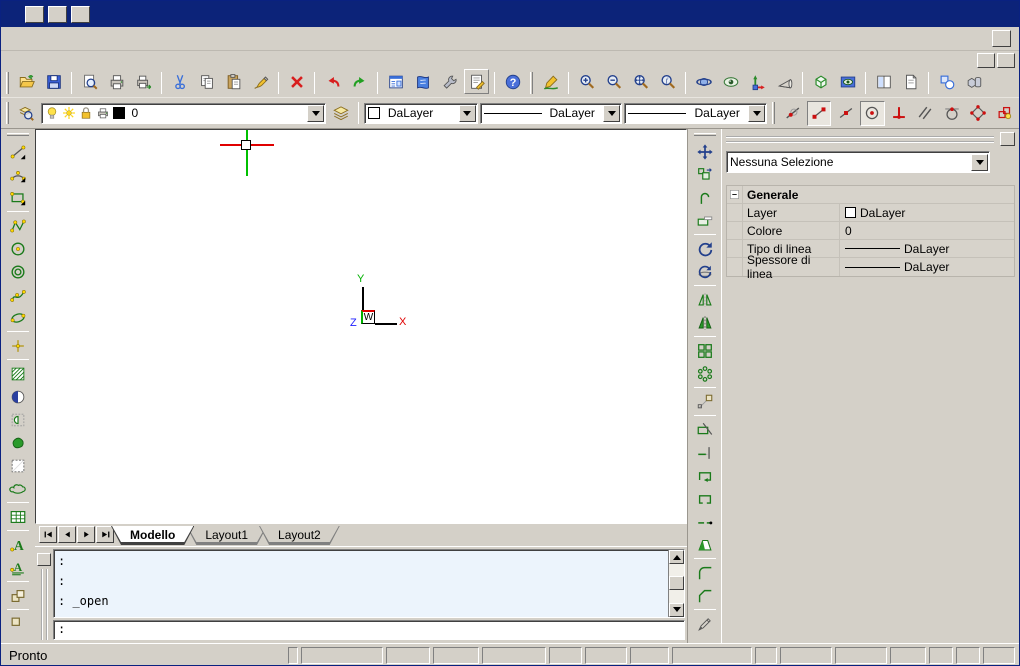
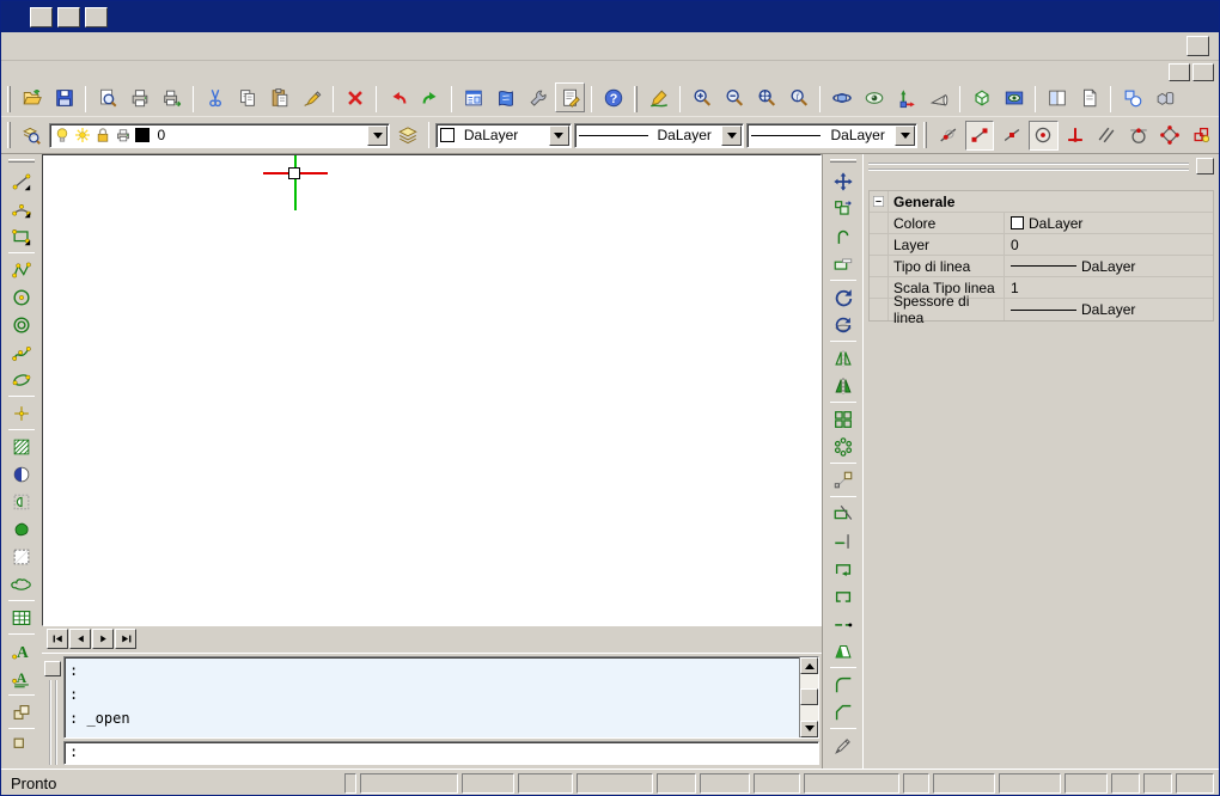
  ?
  f
  0
  DaLayer
  DaLayer
  DaLayer
  A
  A
- Y
- W
- Z
- X
- Modello
- Layout1
- Layout2
  :
  :
  : _open
  :
- Nessuna Selezione
  Generale
- Layer
+ Colore
  DaLayer
- Colore
+ Layer
  0
  Tipo di linea
  DaLayer
+ Scala Tipo linea
+ 1
  Spessore di linea
  DaLayer
  Pronto
